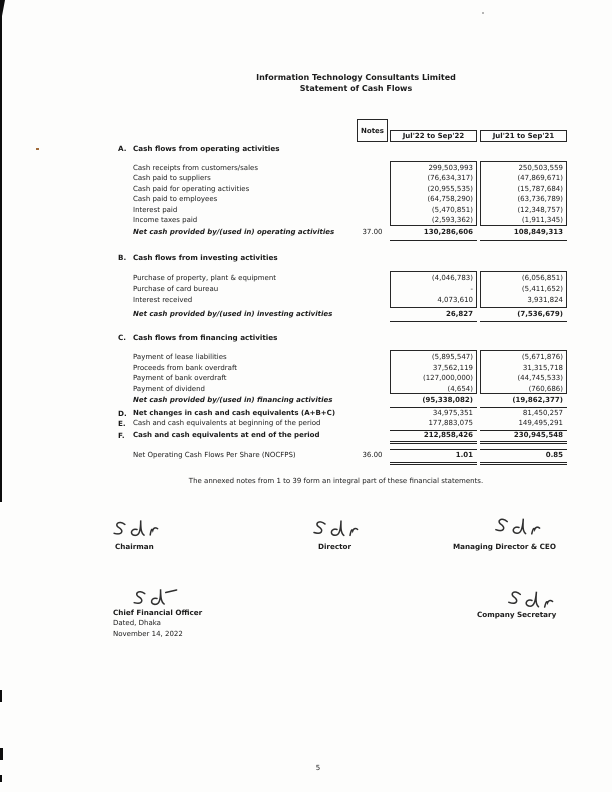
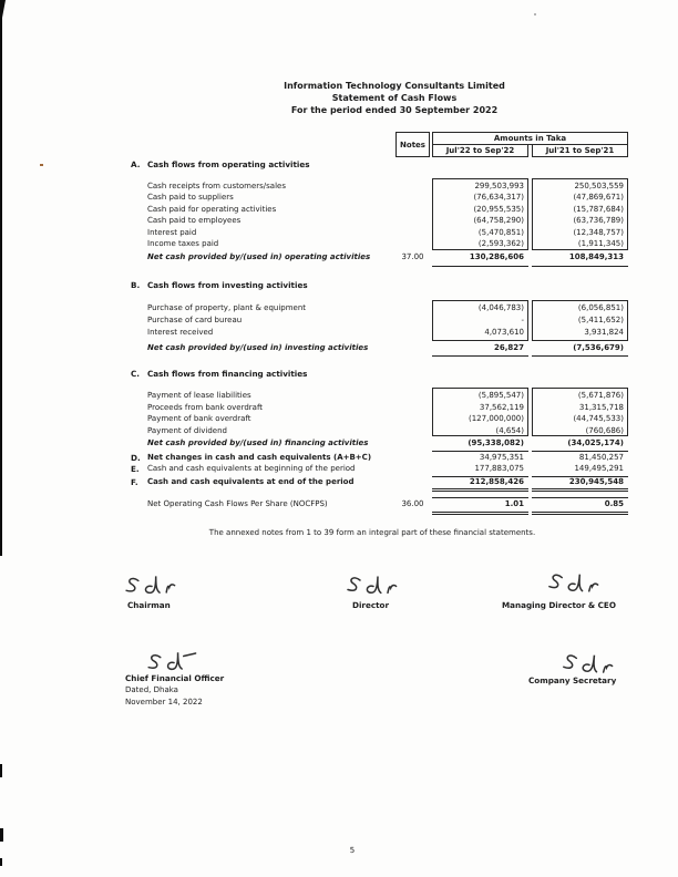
  Information Technology Consultants Limited
  Statement of Cash Flows
+ For the period ended 30 September 2022
  Notes
+ Amounts in Taka
  Jul'22 to Sep'22
  Jul'21 to Sep'21
  A.
  Cash flows from operating activities
  Cash receipts from customers/sales
  299,503,993
  250,503,559
  Cash paid to suppliers
  (76,634,317)
  (47,869,671)
  Cash paid for operating activities
  (20,955,535)
  (15,787,684)
  Cash paid to employees
  (64,758,290)
  (63,736,789)
  Interest paid
  (5,470,851)
  (12,348,757)
  Income taxes paid
  (2,593,362)
  (1,911,345)
  Net cash provided by/(used in) operating activities
  37.00
  130,286,606
  108,849,313
  B.
  Cash flows from investing activities
  Purchase of property, plant & equipment
  (4,046,783)
  (6,056,851)
  Purchase of card bureau
  -
  (5,411,652)
  Interest received
  4,073,610
  3,931,824
  Net cash provided by/(used in) investing activities
  26,827
  (7,536,679)
  C.
  Cash flows from financing activities
  Payment of lease liabilities
  (5,895,547)
  (5,671,876)
  Proceeds from bank overdraft
  37,562,119
  31,315,718
  Payment of bank overdraft
  (127,000,000)
  (44,745,533)
  Payment of dividend
  (4,654)
  (760,686)
  Net cash provided by/(used in) financing activities
  (95,338,082)
- (19,862,377)
+ (34,025,174)
  D.
  Net changes in cash and cash equivalents (A+B+C)
  34,975,351
  81,450,257
  E.
  Cash and cash equivalents at beginning of the period
  177,883,075
  149,495,291
  F.
  Cash and cash equivalents at end of the period
  212,858,426
  230,945,548
  Net Operating Cash Flows Per Share (NOCFPS)
  36.00
  1.01
  0.85
  The annexed notes from 1 to 39 form an integral part of these financial statements.
  Chairman
  Director
  Managing Director & CEO
  Chief Financial Officer
  Dated, Dhaka
  November 14, 2022
  Company Secretary
  5
